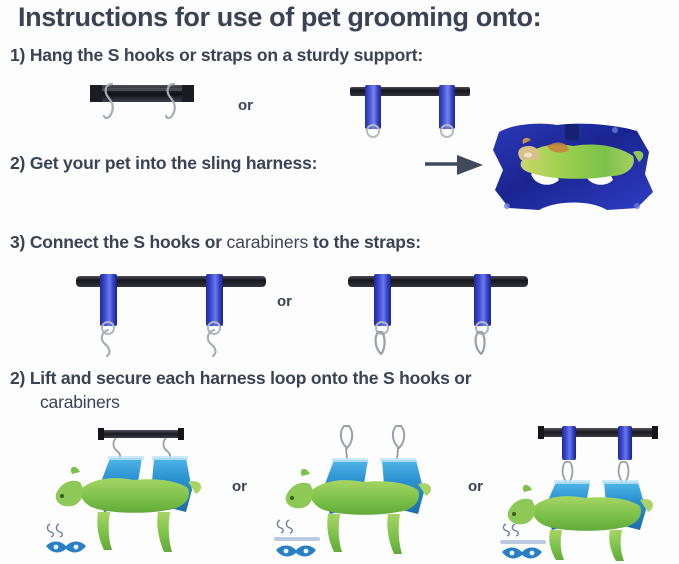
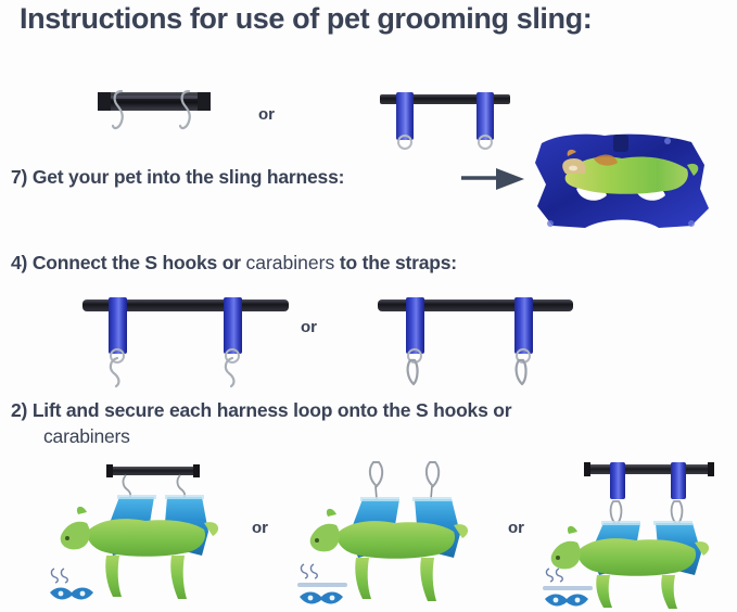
- Instructions for use of pet grooming onto:
+ Instructions for use of pet grooming sling:
- 1) Hang the S hooks or straps on a sturdy support:
  or
- 2) Get your pet into the sling harness:
+ 7) Get your pet into the sling harness:
- 3) Connect the S hooks or carabiners to the straps:
+ 4) Connect the S hooks or carabiners to the straps:
  or
  2) Lift and secure each harness loop onto the S hooks or
  carabiners
  or
  or
